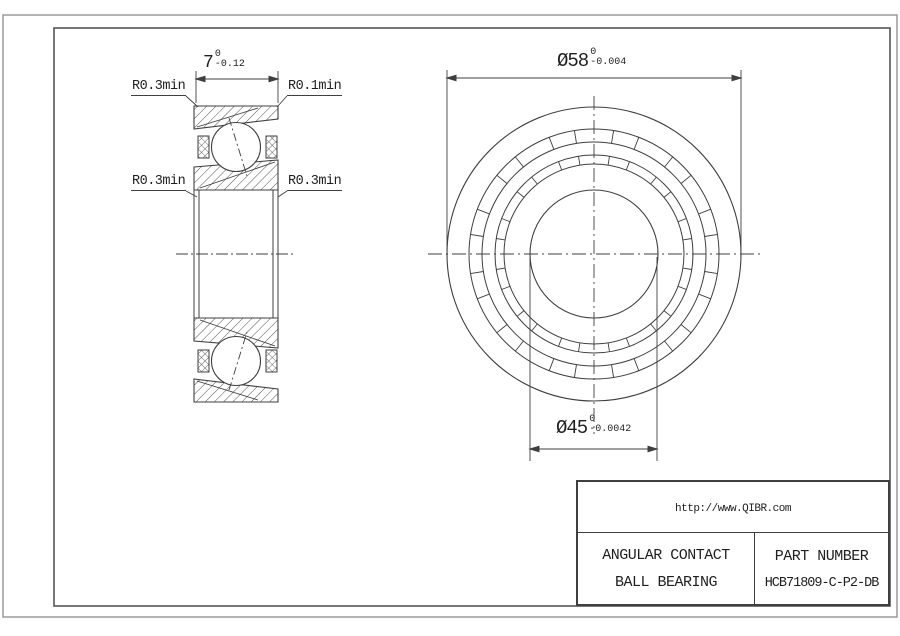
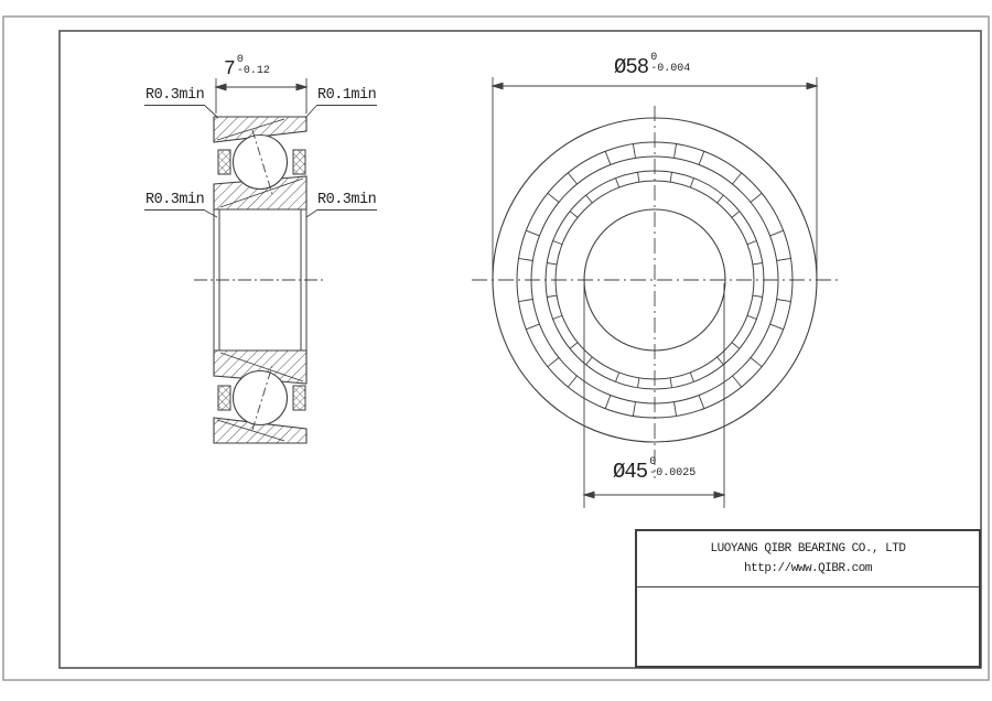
  7
  0
  -0.12
  Ø58
  0
  -0.004
  Ø45
  0
- -0.0042
+ -0.0025
  R0.3min
  R0.1min
  R0.3min
  R0.3min
+ LUOYANG QIBR BEARING CO., LTD
  http://www.QIBR.com
- ANGULAR CONTACT
- BALL BEARING
- PART NUMBER
- HCB71809-C-P2-DB
